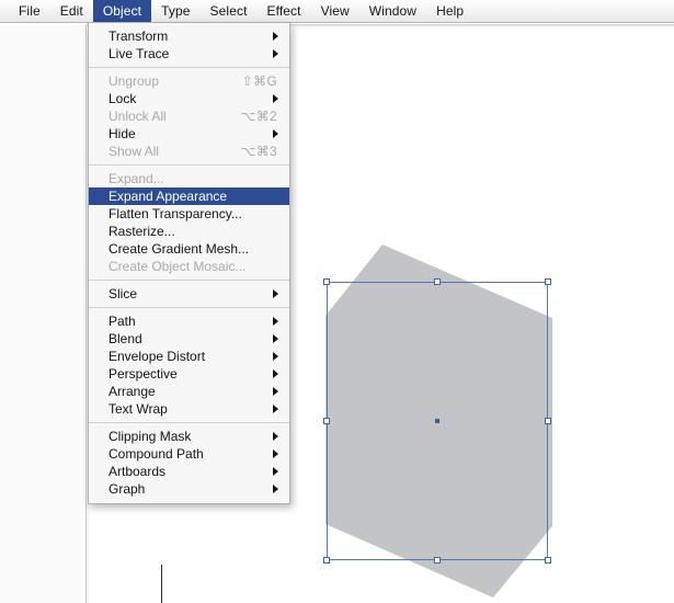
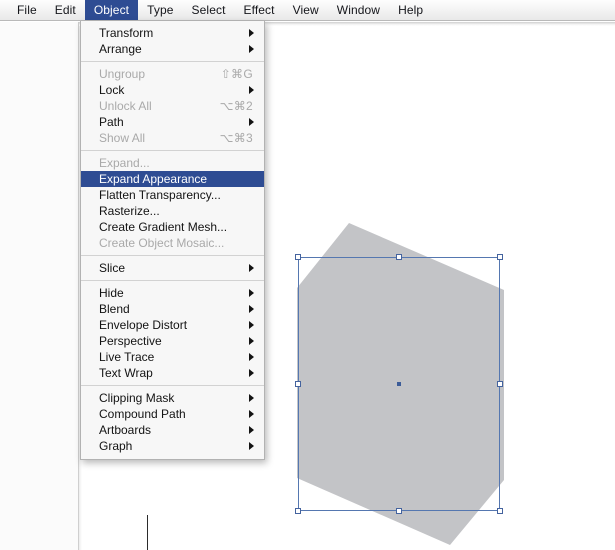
  File
  Edit
  Object
  Type
  Select
  Effect
  View
  Window
  Help
  Transform
- Live Trace
+ Arrange
  Ungroup
  ⇧⌘G
  Lock
  Unlock All
  ⌥⌘2
- Hide
+ Path
  Show All
  ⌥⌘3
  Expand...
  Expand Appearance
  Flatten Transparency...
  Rasterize...
  Create Gradient Mesh...
  Create Object Mosaic...
  Slice
- Path
+ Hide
  Blend
  Envelope Distort
  Perspective
- Arrange
+ Live Trace
  Text Wrap
  Clipping Mask
  Compound Path
  Artboards
  Graph
